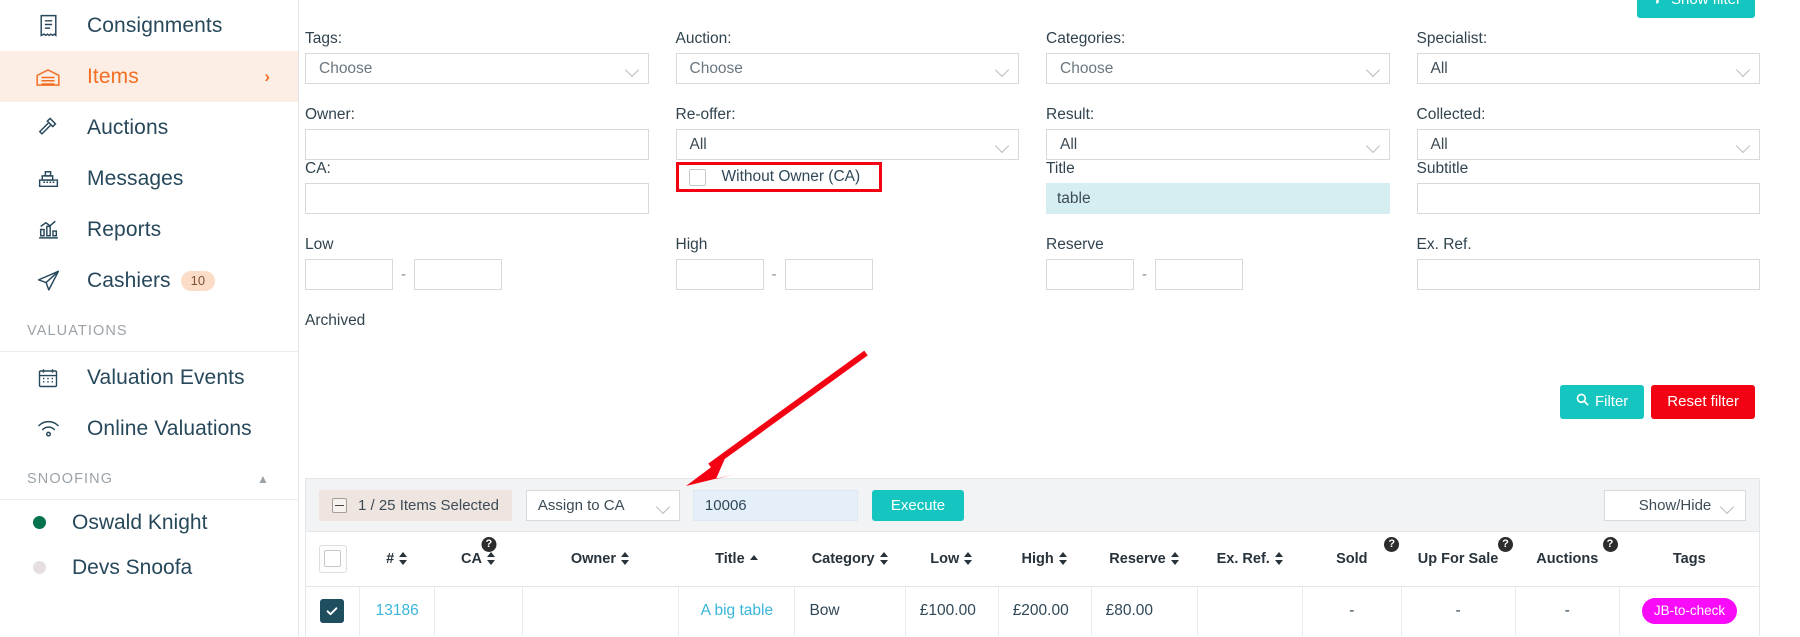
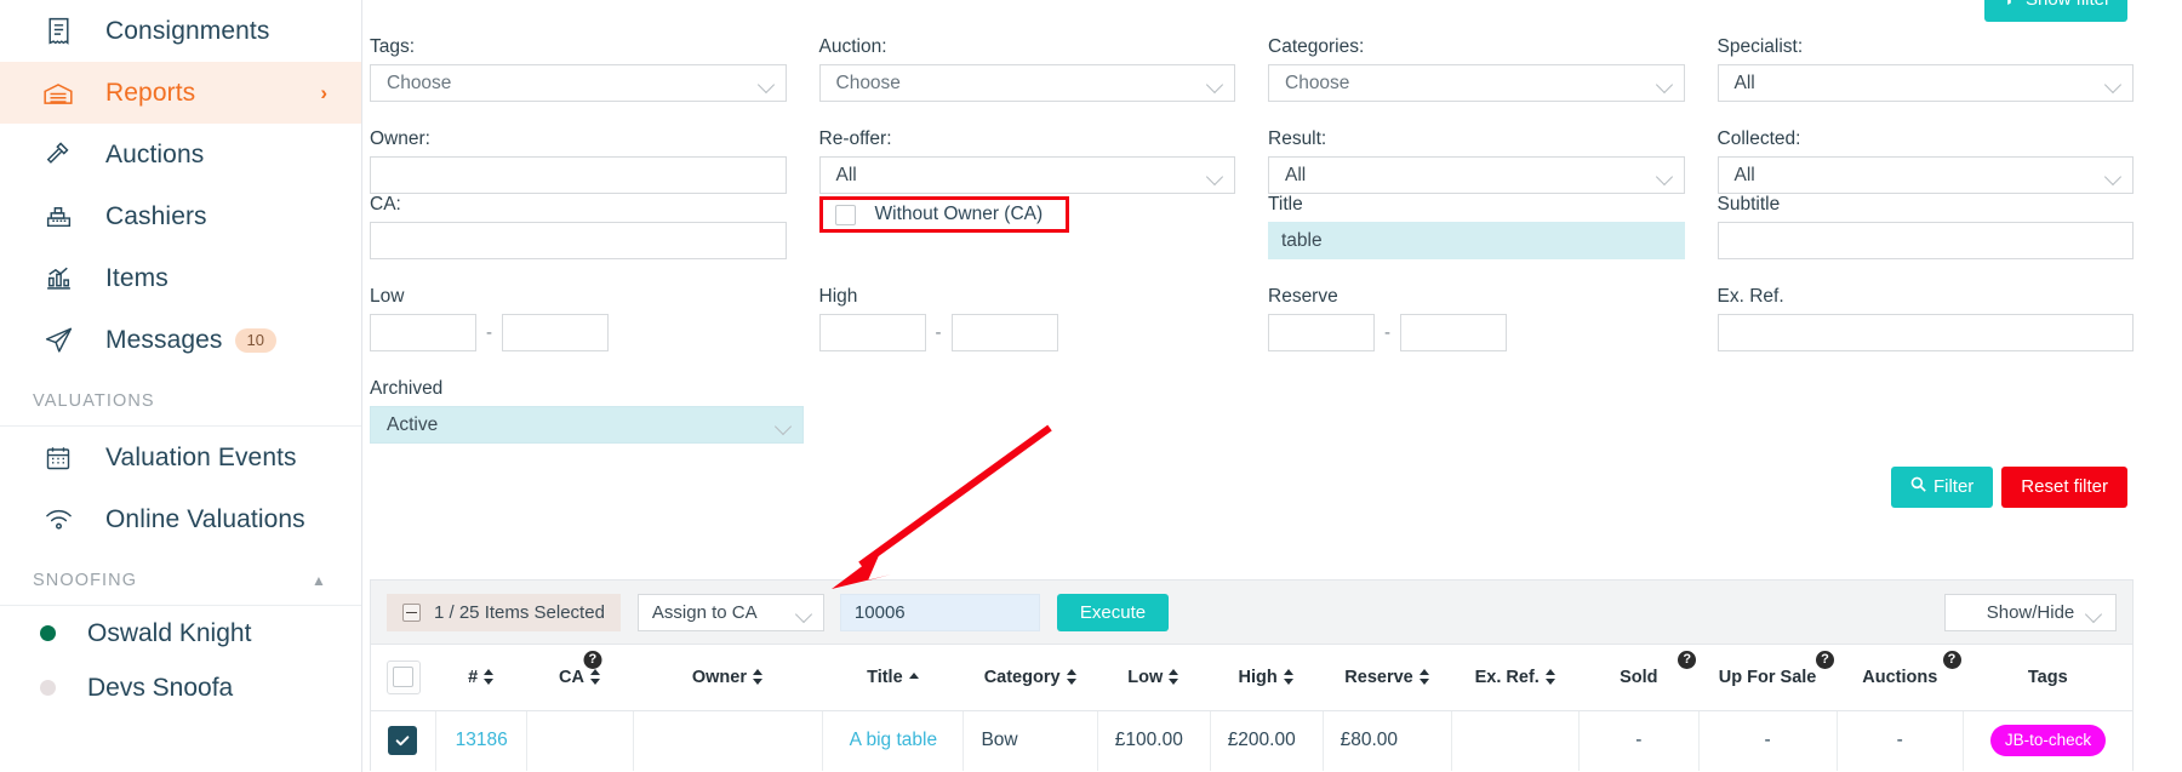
  Consignments
- Items
+ Reports
  ›
  Auctions
- Messages
+ Cashiers
- Reports
+ Items
- Cashiers
+ Messages
  10
  VALUATIONS
  Valuation Events
  Online Valuations
  SNOOFING
  ▲
  Oswald Knight
  Devs Snoofa
  Tags:
  Choose
  Auction:
  Choose
  Categories:
  Choose
  Specialist:
  All
  Owner:
  Re-offer:
  All
  Without Owner (CA)
  Result:
  All
  Collected:
  All
  CA:
  Title
  table
  Subtitle
  Low
  -
  High
  -
  Reserve
  -
  Ex. Ref.
  Archived
+ Active
  Filter
  Reset filter
  1 / 25 Items Selected
  Assign to CA
  10006
  Execute
  Show/Hide
  	#	? CA	Owner	Title	Category	Low	High	Reserve	Ex. Ref.	? Sold	? Up For Sale	? Auctions	Tags
  	13186			A big table	Bow	£100.00	£200.00	£80.00		-	-	-	JB-to-check
